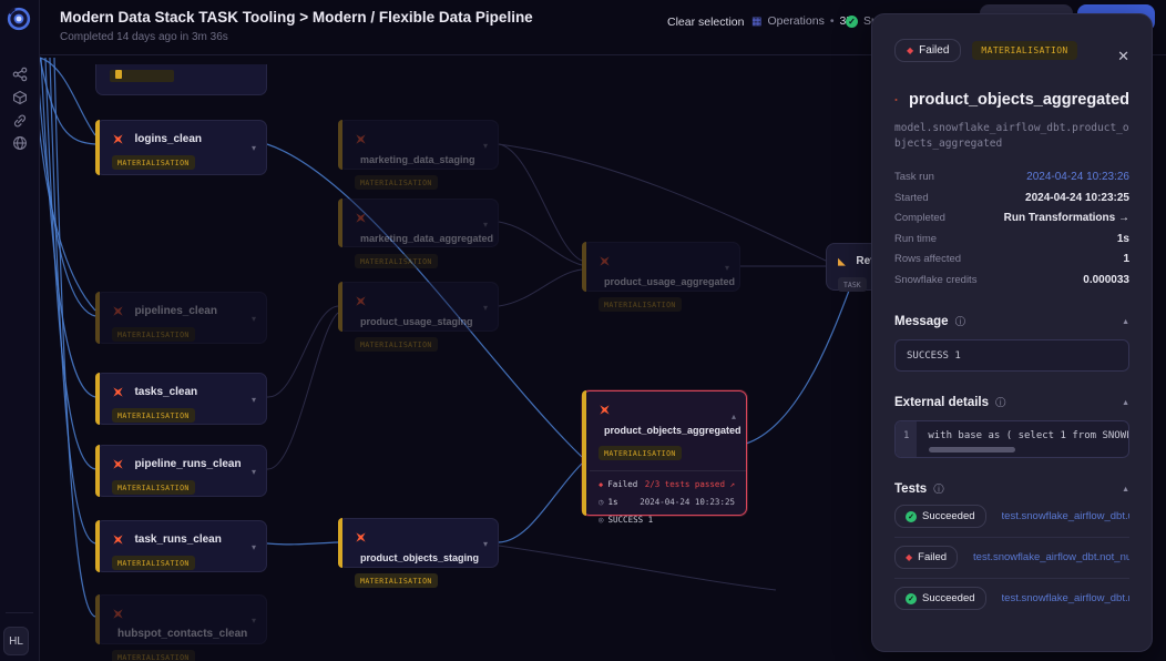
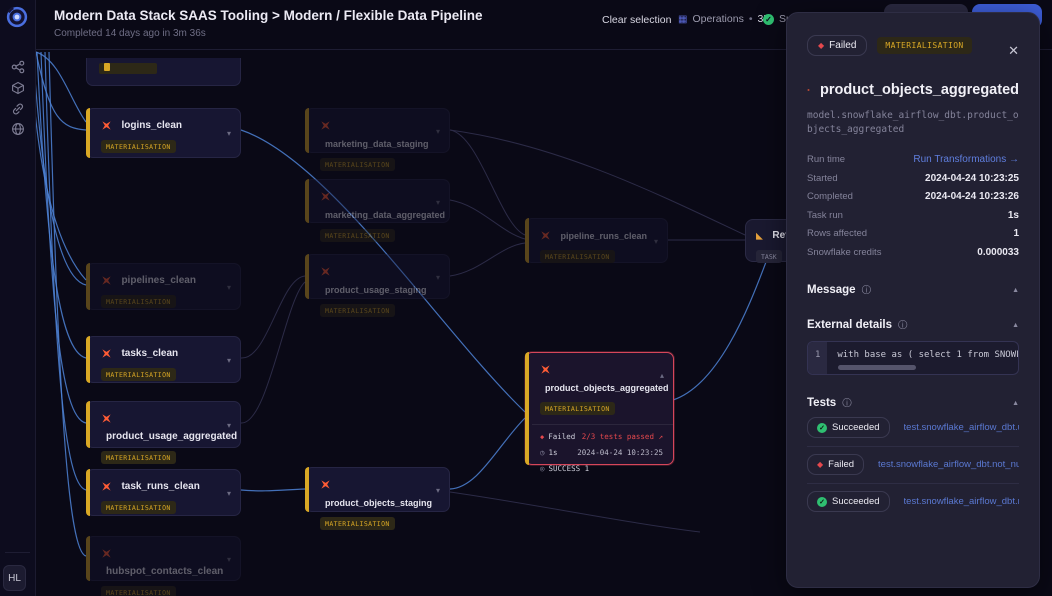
  HL
- Modern Data Stack TASK Tooling > Modern / Flexible Data Pipeline
+ Modern Data Stack SAAS Tooling > Modern / Flexible Data Pipeline
  Completed 14 days ago in 3m 36s
  Clear selection
  ▦
  Operations
  •
  ✓
  logins_clean
  ▾
  MATERIALISATION
  pipelines_clean
  ▾
  MATERIALISATION
  tasks_clean
  ▾
  MATERIALISATION
- pipeline_runs_clean
+ product_usage_aggregated
  ▾
  MATERIALISATION
  task_runs_clean
  ▾
  MATERIALISATION
  hubspot_contacts_clean
  ▾
  MATERIALISATION
  marketing_data_staging
  ▾
  MATERIALISATION
  marketing_data_aggregated
  ▾
  MATERIALISATION
  product_usage_staging
  ▾
  MATERIALISATION
  product_objects_staging
  ▾
  MATERIALISATION
- product_usage_aggregated
+ pipeline_runs_clean
  ▾
  MATERIALISATION
  product_objects_aggregated
  ▴
  MATERIALISATION
  ◆ Failed
  2/3 tests passed ↗
  ◷ 1s
  2024-04-24 10:23:25
  ◎ SUCCESS 1
  TASK
  ◆
  Failed
  MATERIALISATION
  ✕
  product_objects_aggregated
  model.snowflake_airflow_dbt.product_objects_aggregated
- Task run
+ Run time
- 2024-04-24 10:23:26
+ Run Transformations →
  Started
  2024-04-24 10:23:25
  Completed
- Run Transformations →
+ 2024-04-24 10:23:26
- Run time
+ Task run
  1s
  Rows affected
  1
  Snowflake credits
  0.000033
  Message
  ⓘ
- SUCCESS 1
  External details
  ⓘ
  1
  with base as ( select 1 from SNOW
  Tests
  ⓘ
  Succeeded
  test.snowflake_airflow_dbt.
  ◆
  Failed
  test.snowflake_airflow_dbt.not_nu
  Succeeded
  test.snowflake_airflow_dbt.
